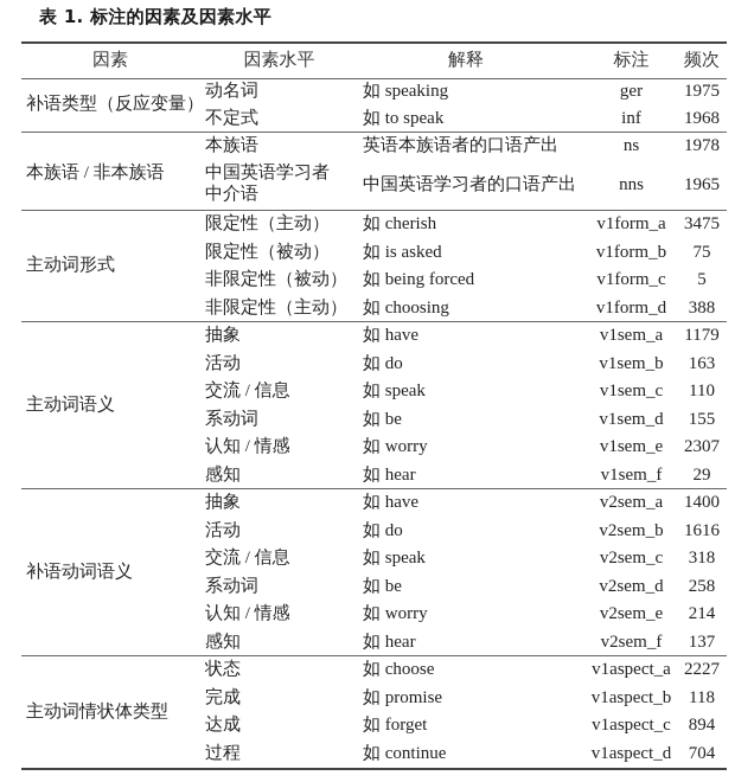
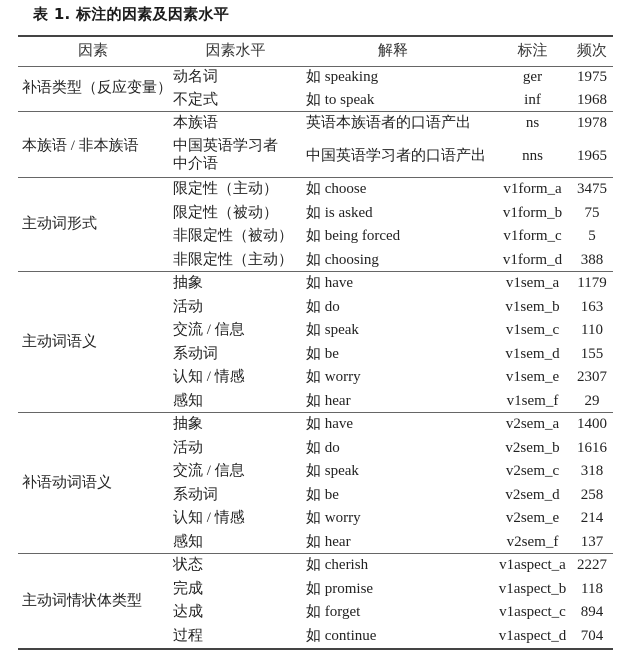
  表 1. 标注的因素及因素水平
  因素
  因素水平
  解释
  标注
  频次
  补语类型（反应变量）
  动名词
  如 speaking
  ger
  1975
  不定式
  如 to speak
  inf
  1968
  本族语 / 非本族语
  本族语
  英语本族语者的口语产出
  ns
  1978
  中国英语学习者
  中介语
  中国英语学习者的口语产出
  nns
  1965
  主动词形式
  限定性（主动）
- 如 cherish
+ 如 choose
  v1form_a
  3475
  限定性（被动）
  如 is asked
  v1form_b
  75
  非限定性（被动）
  如 being forced
  v1form_c
  5
  非限定性（主动）
  如 choosing
  v1form_d
  388
  主动词语义
  抽象
  如 have
  v1sem_a
  1179
  活动
  如 do
  v1sem_b
  163
  交流 / 信息
  如 speak
  v1sem_c
  110
  系动词
  如 be
  v1sem_d
  155
  认知 / 情感
  如 worry
  v1sem_e
  2307
  感知
  如 hear
  v1sem_f
  29
  补语动词语义
  抽象
  如 have
  v2sem_a
  1400
  活动
  如 do
  v2sem_b
  1616
  交流 / 信息
  如 speak
  v2sem_c
  318
  系动词
  如 be
  v2sem_d
  258
  认知 / 情感
  如 worry
  v2sem_e
  214
  感知
  如 hear
  v2sem_f
  137
  主动词情状体类型
  状态
- 如 choose
+ 如 cherish
  v1aspect_a
  2227
  完成
  如 promise
  v1aspect_b
  118
  达成
  如 forget
  v1aspect_c
  894
  过程
  如 continue
  v1aspect_d
  704
